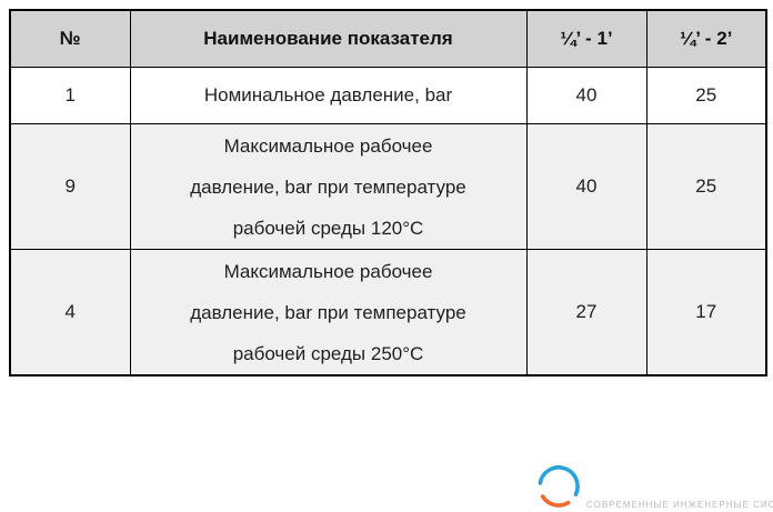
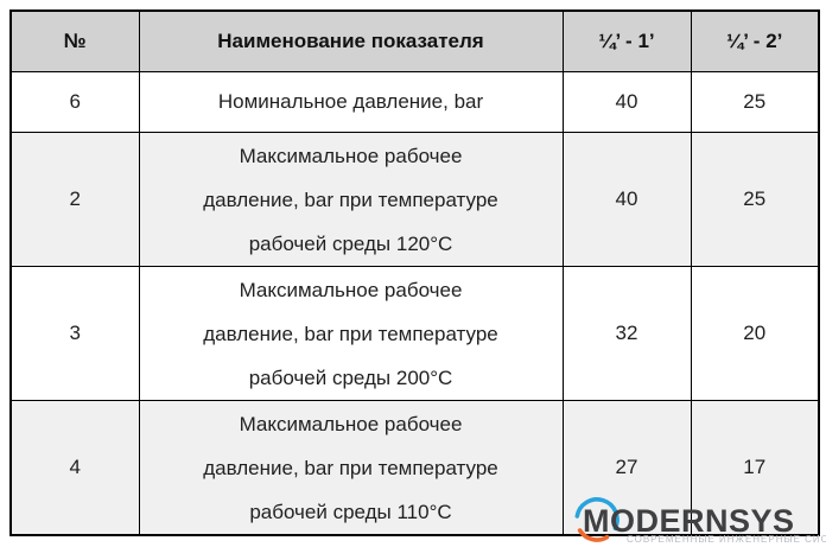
  №	Наименование показателя	¼’ - 1’	¼’ - 2’
- 1	Номинальное давление, bar	40	25
+ 6	Номинальное давление, bar	40	25
- 9	Максимальное рабочее давление, bar при температуре рабочей среды 120°C	40	25
+ 2	Максимальное рабочее давление, bar при температуре рабочей среды 120°C	40	25
+ 3	Максимальное рабочее давление, bar при температуре рабочей среды 200°C	32	20
- 4	Максимальное рабочее давление, bar при температуре рабочей среды 250°C	27	17
+ 4	Максимальное рабочее давление, bar при температуре рабочей среды 110°C	27	17
+ MODERNSYS
  СОВРЕМЕННЫЕ ИНЖЕНЕРНЫЕ СИС
